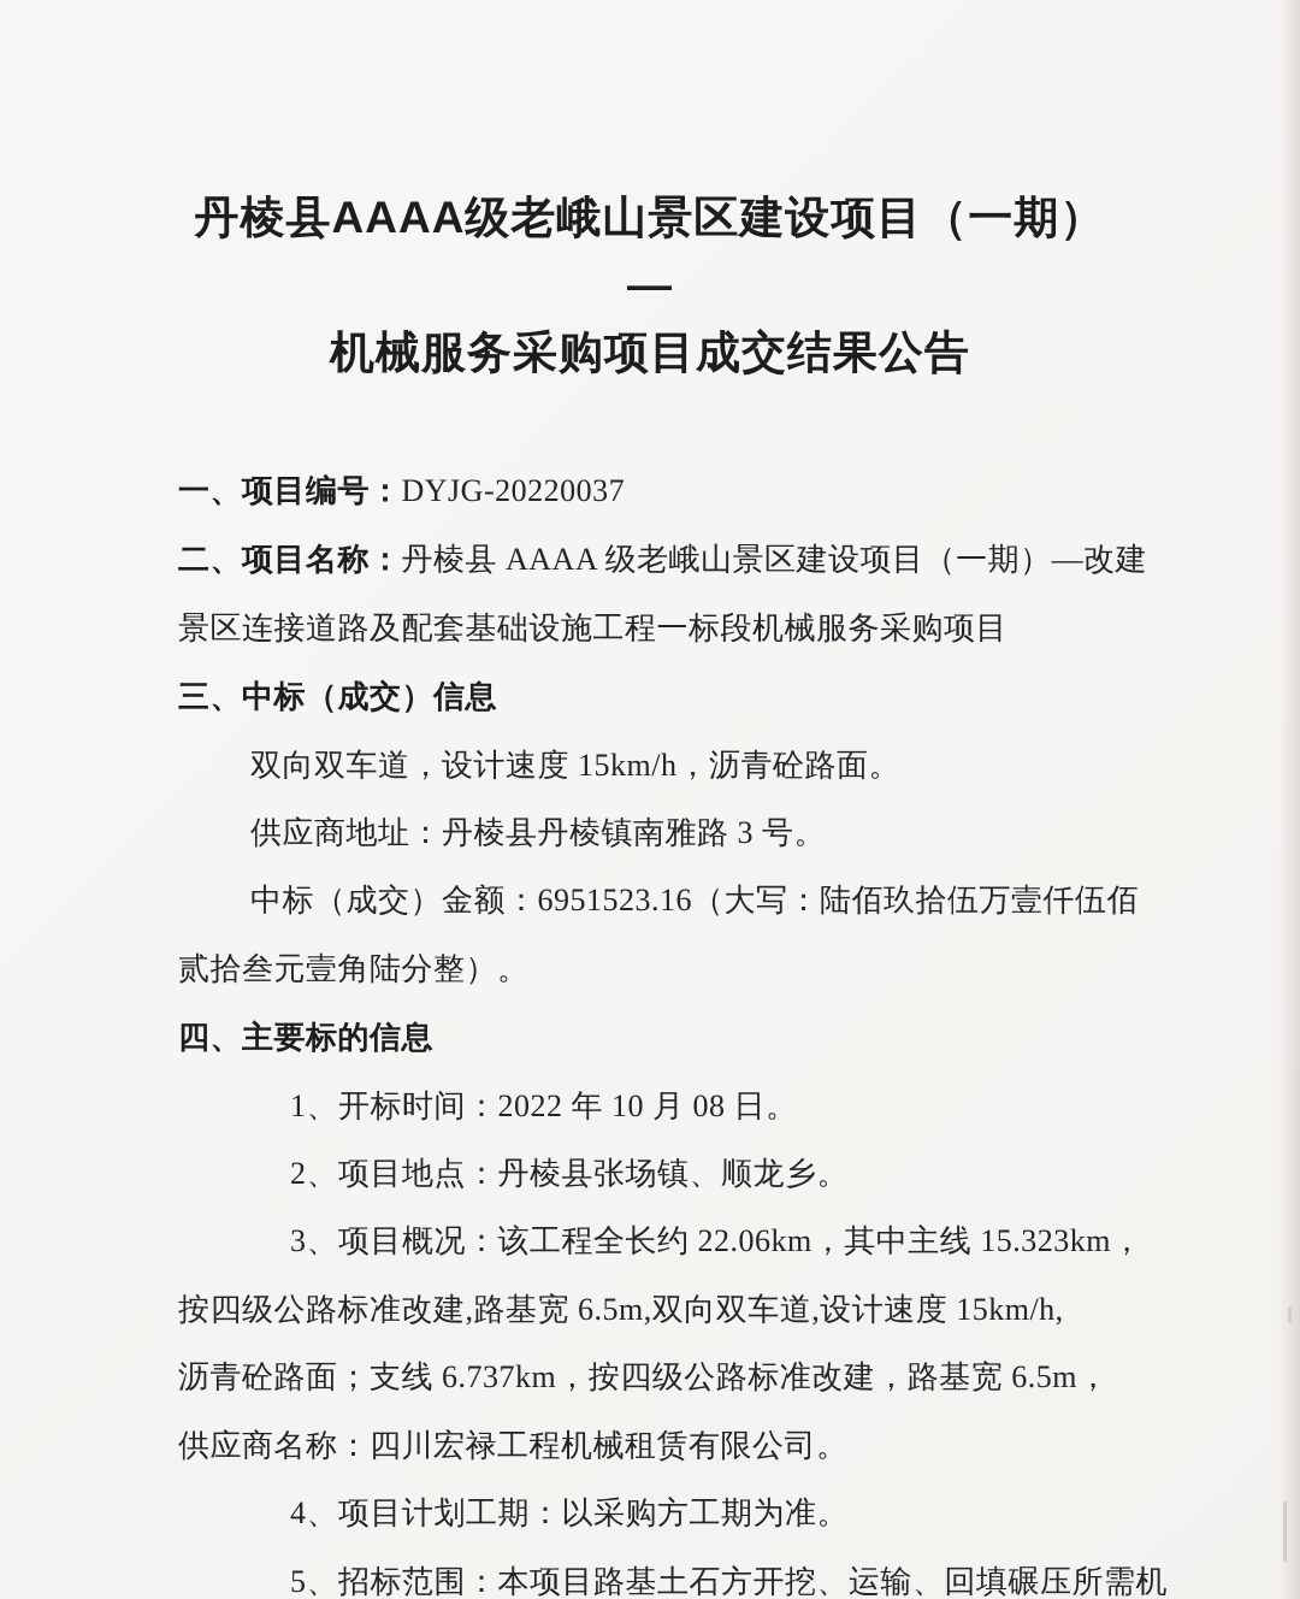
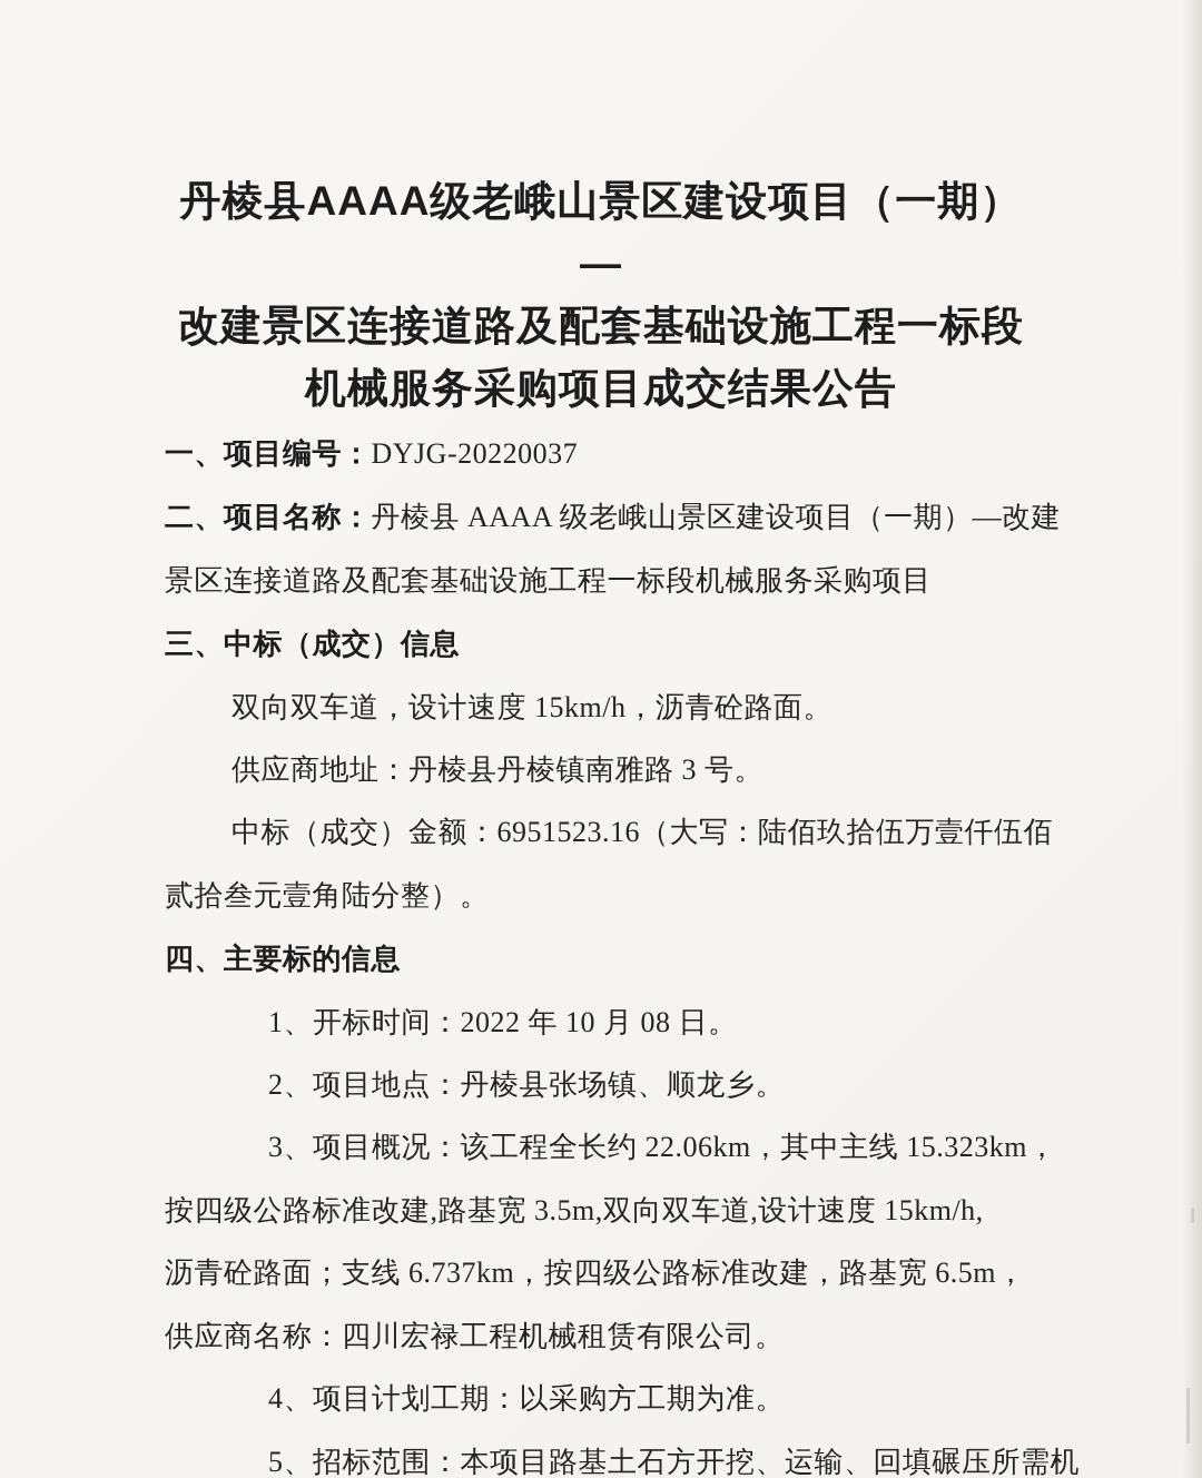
  丹棱县AAAA级老峨山景区建设项目（一期）—
+ 改建景区连接道路及配套基础设施工程一标段
  机械服务采购项目成交结果公告
  一、项目编号：DYJG-20220037
  二、项目名称：丹棱县 AAAA 级老峨山景区建设项目（一期）—改建
  景区连接道路及配套基础设施工程一标段机械服务采购项目
  三、中标（成交）信息
  双向双车道，设计速度 15km/h，沥青砼路面。
  供应商地址：丹棱县丹棱镇南雅路 3 号。
  中标（成交）金额：6951523.16（大写：陆佰玖拾伍万壹仟伍佰
  贰拾叁元壹角陆分整）。
  四、主要标的信息
  1、开标时间：2022 年 10 月 08 日。
  2、项目地点：丹棱县张场镇、顺龙乡。
  3、项目概况：该工程全长约 22.06km，其中主线 15.323km，
- 按四级公路标准改建,路基宽 6.5m,双向双车道,设计速度 15km/h,
+ 按四级公路标准改建,路基宽 3.5m,双向双车道,设计速度 15km/h,
  沥青砼路面；支线 6.737km，按四级公路标准改建，路基宽 6.5m，
  供应商名称：四川宏禄工程机械租赁有限公司。
  4、项目计划工期：以采购方工期为准。
  5、招标范围：本项目路基土石方开挖、运输、回填碾压所需机
